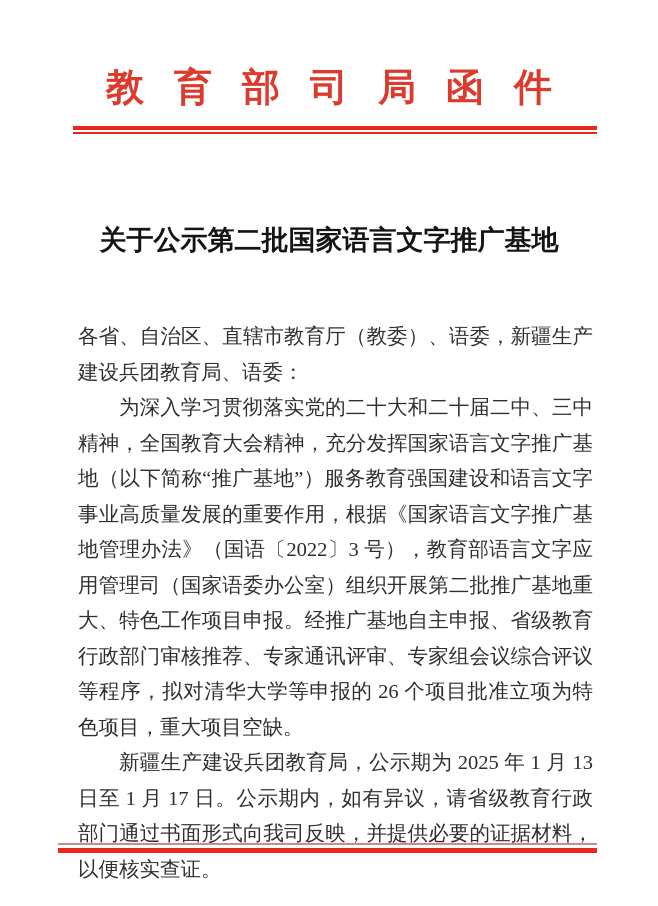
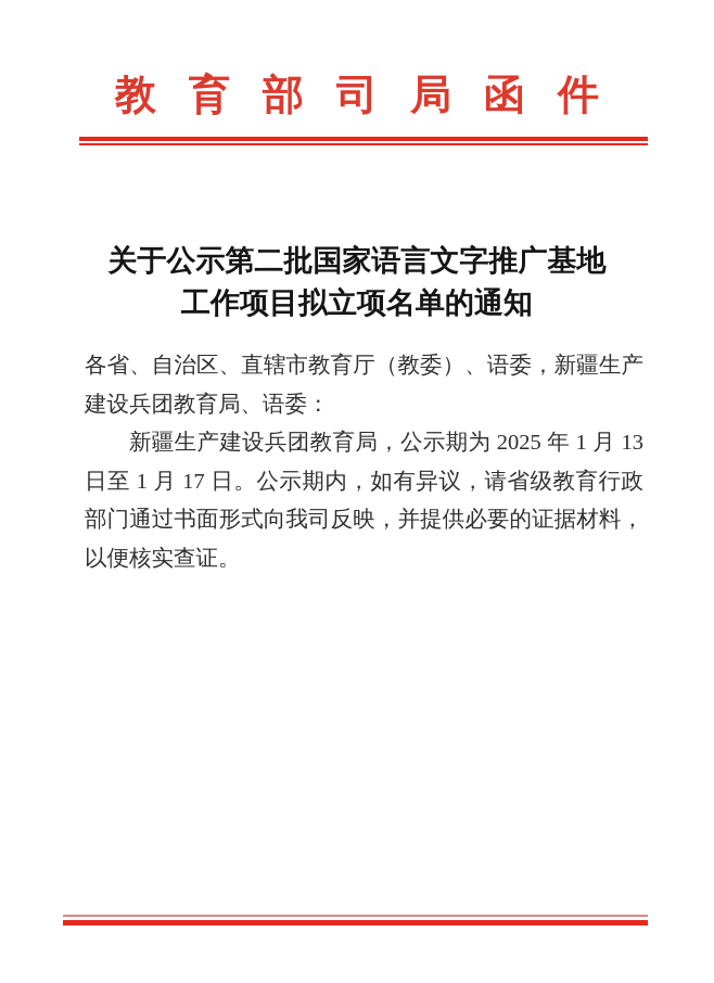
  教育部司局函件
  关于公示第二批国家语言文字推广基地
+ 工作项目拟立项名单的通知
  各省、自治区、直辖市教育厅（教委）、语委，新疆生产建设兵团教育局、语委：
- 为深入学习贯彻落实党的二十大和二十届二中、三中精神，全国教育大会精神，充分发挥国家语言文字推广基地（以下简称“推广基地”）服务教育强国建设和语言文字事业高质量发展的重要作用，根据《国家语言文字推广基地管理办法》（国语〔2022〕3 号），教育部语言文字应用管理司（国家语委办公室）组织开展第二批推广基地重大、特色工作项目申报。经推广基地自主申报、省级教育行政部门审核推荐、专家通讯评审、专家组会议综合评议等程序，拟对清华大学等申报的 26 个项目批准立项为特色项目，重大项目空缺。
  新疆生产建设兵团教育局，公示期为 2025 年 1 月 13 日至 1 月 17 日。公示期内，如有异议，请省级教育行政部门通过书面形式向我司反映，并提供必要的证据材料，以便核实查证。
